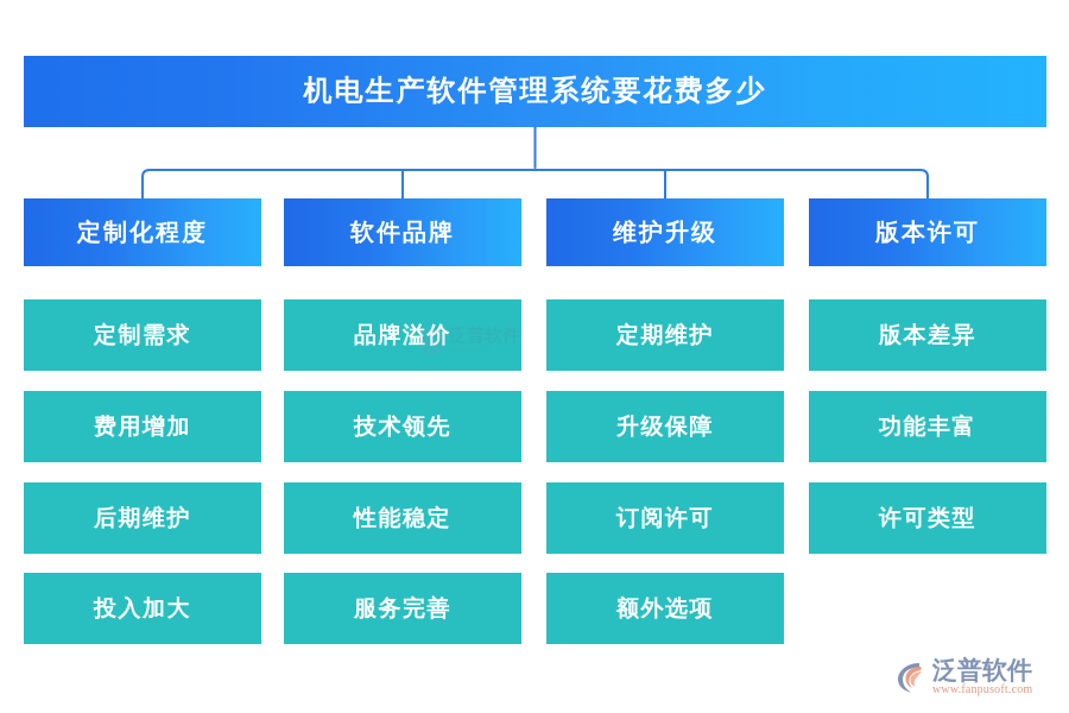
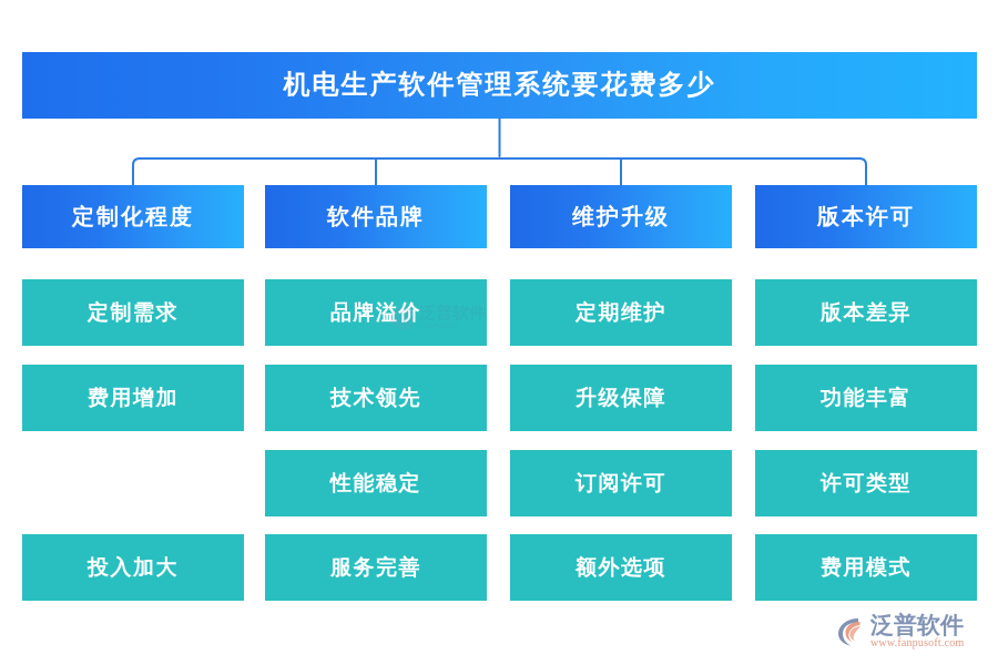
  机电生产软件管理系统要花费多少
  定制化程度
  软件品牌
  维护升级
  版本许可
  定制需求
  费用增加
- 后期维护
  投入加大
  品牌溢价
  技术领先
  性能稳定
  服务完善
  泛普软件
  定期维护
  升级保障
  订阅许可
  额外选项
  版本差异
  功能丰富
  许可类型
+ 费用模式
  泛普软件
  www.fanpusoft.com
